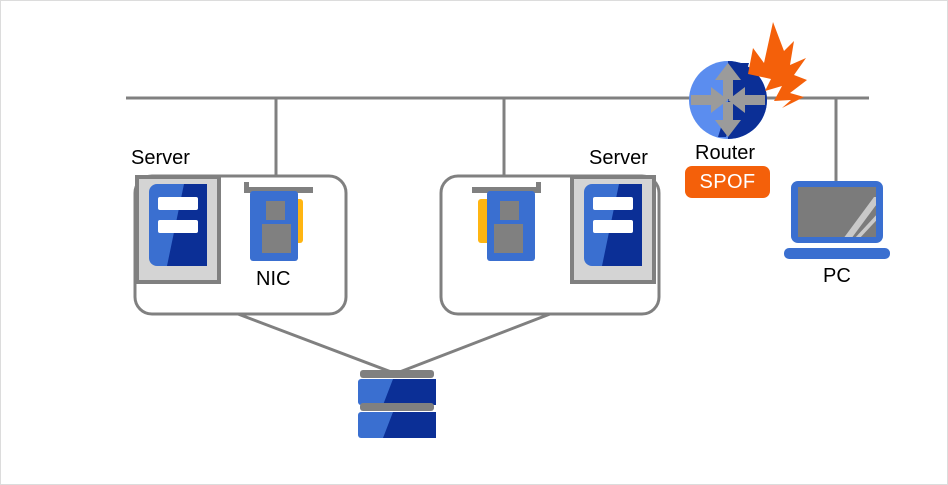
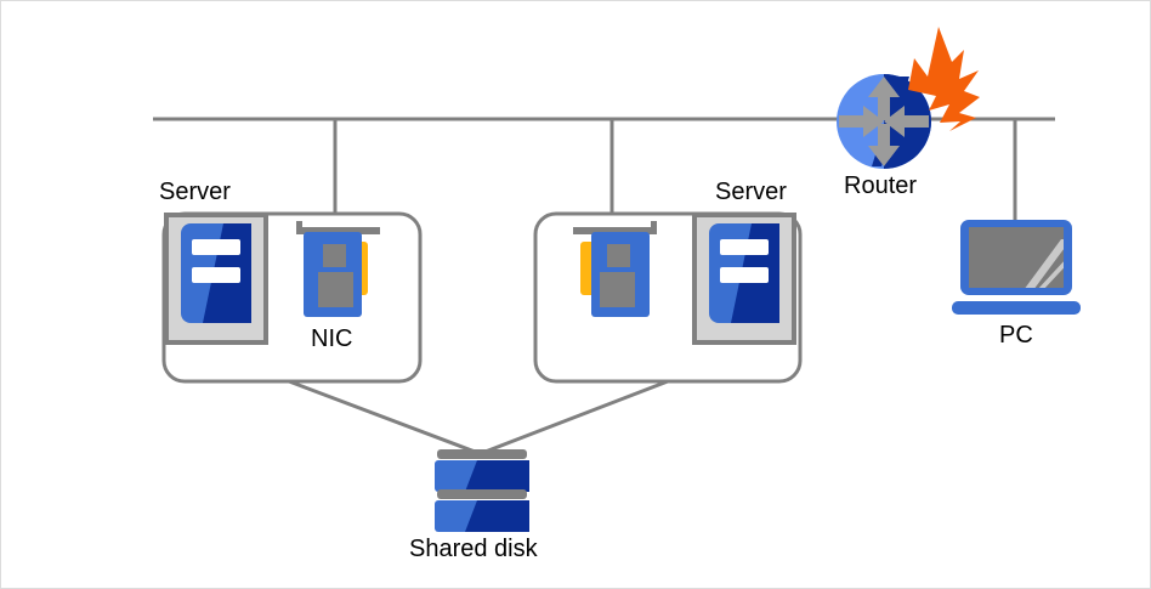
  Server
  NIC
  Server
  Router
- SPOF
  PC
+ Shared disk
